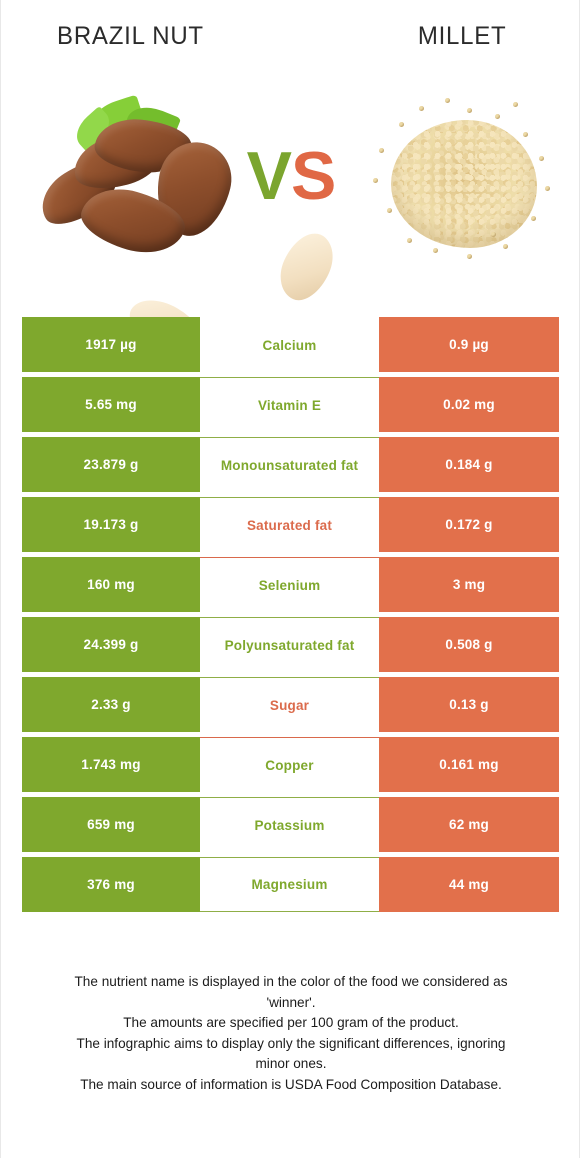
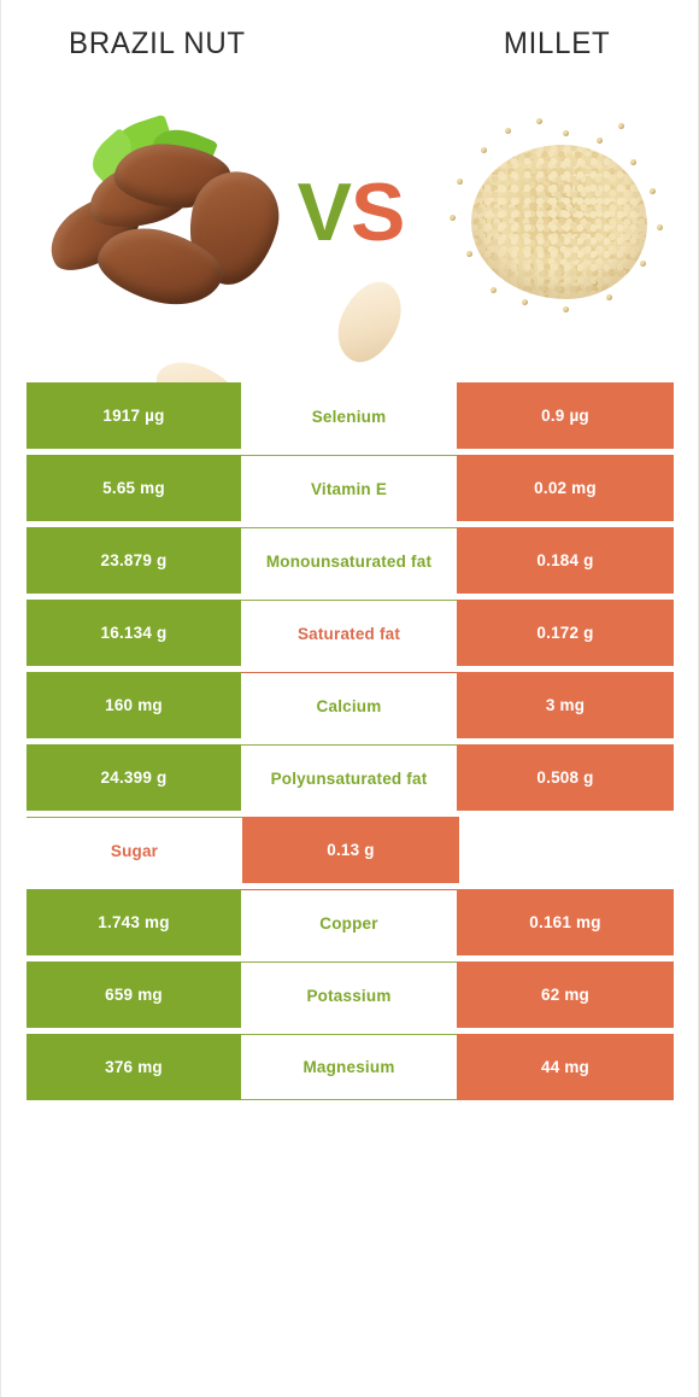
  BRAZIL NUT
  MILLET
  VS
  1917 µg
- Calcium
+ Selenium
  0.9 µg
  5.65 mg
  Vitamin E
  0.02 mg
  23.879 g
  Monounsaturated fat
  0.184 g
- 19.173 g
+ 16.134 g
  Saturated fat
  0.172 g
  160 mg
- Selenium
+ Calcium
  3 mg
  24.399 g
  Polyunsaturated fat
  0.508 g
- 2.33 g
  Sugar
  0.13 g
  1.743 mg
  Copper
  0.161 mg
  659 mg
  Potassium
  62 mg
  376 mg
  Magnesium
  44 mg
- The nutrient name is displayed in the color of the food we considered as
- 'winner'.
- The amounts are specified per 100 gram of the product.
- The infographic aims to display only the significant differences, ignoring
- minor ones.
- The main source of information is USDA Food Composition Database.
